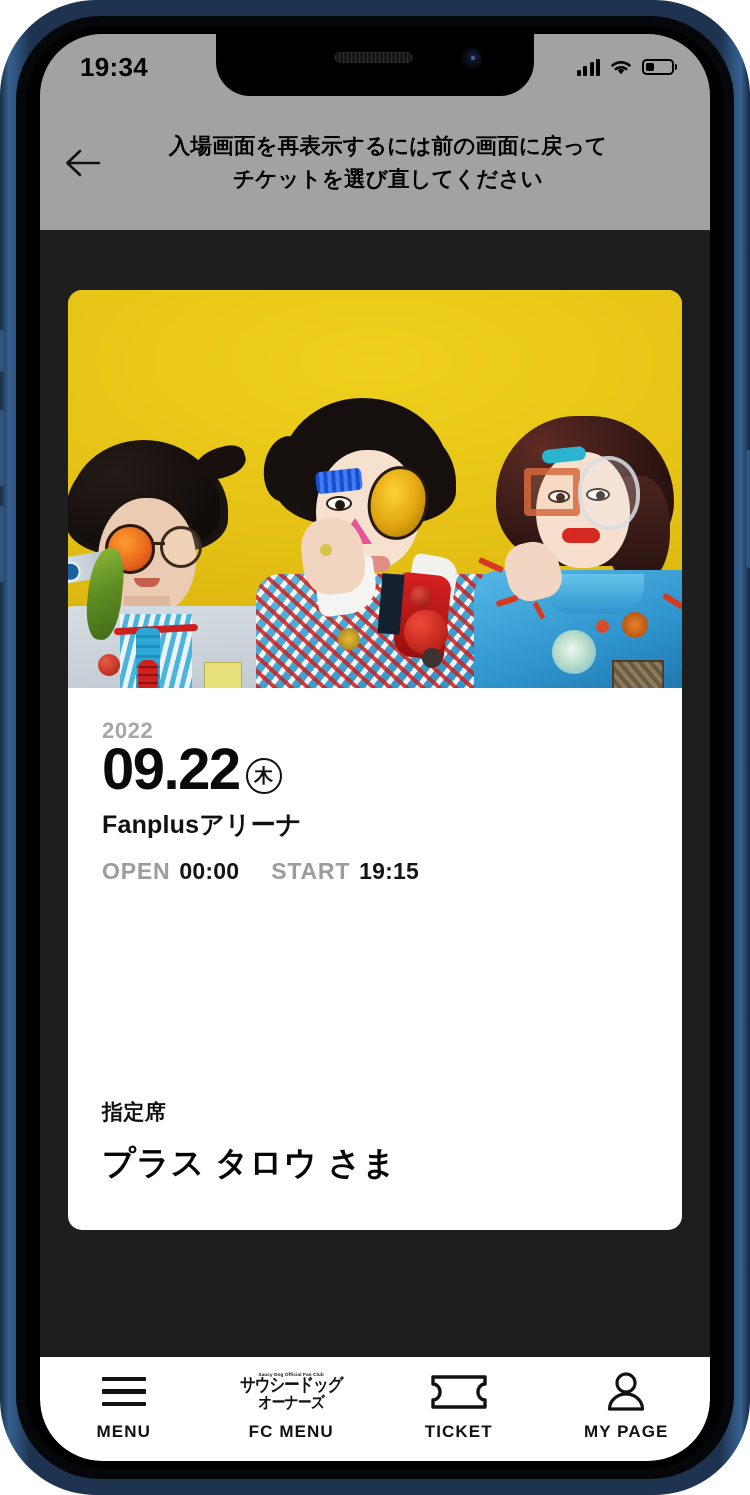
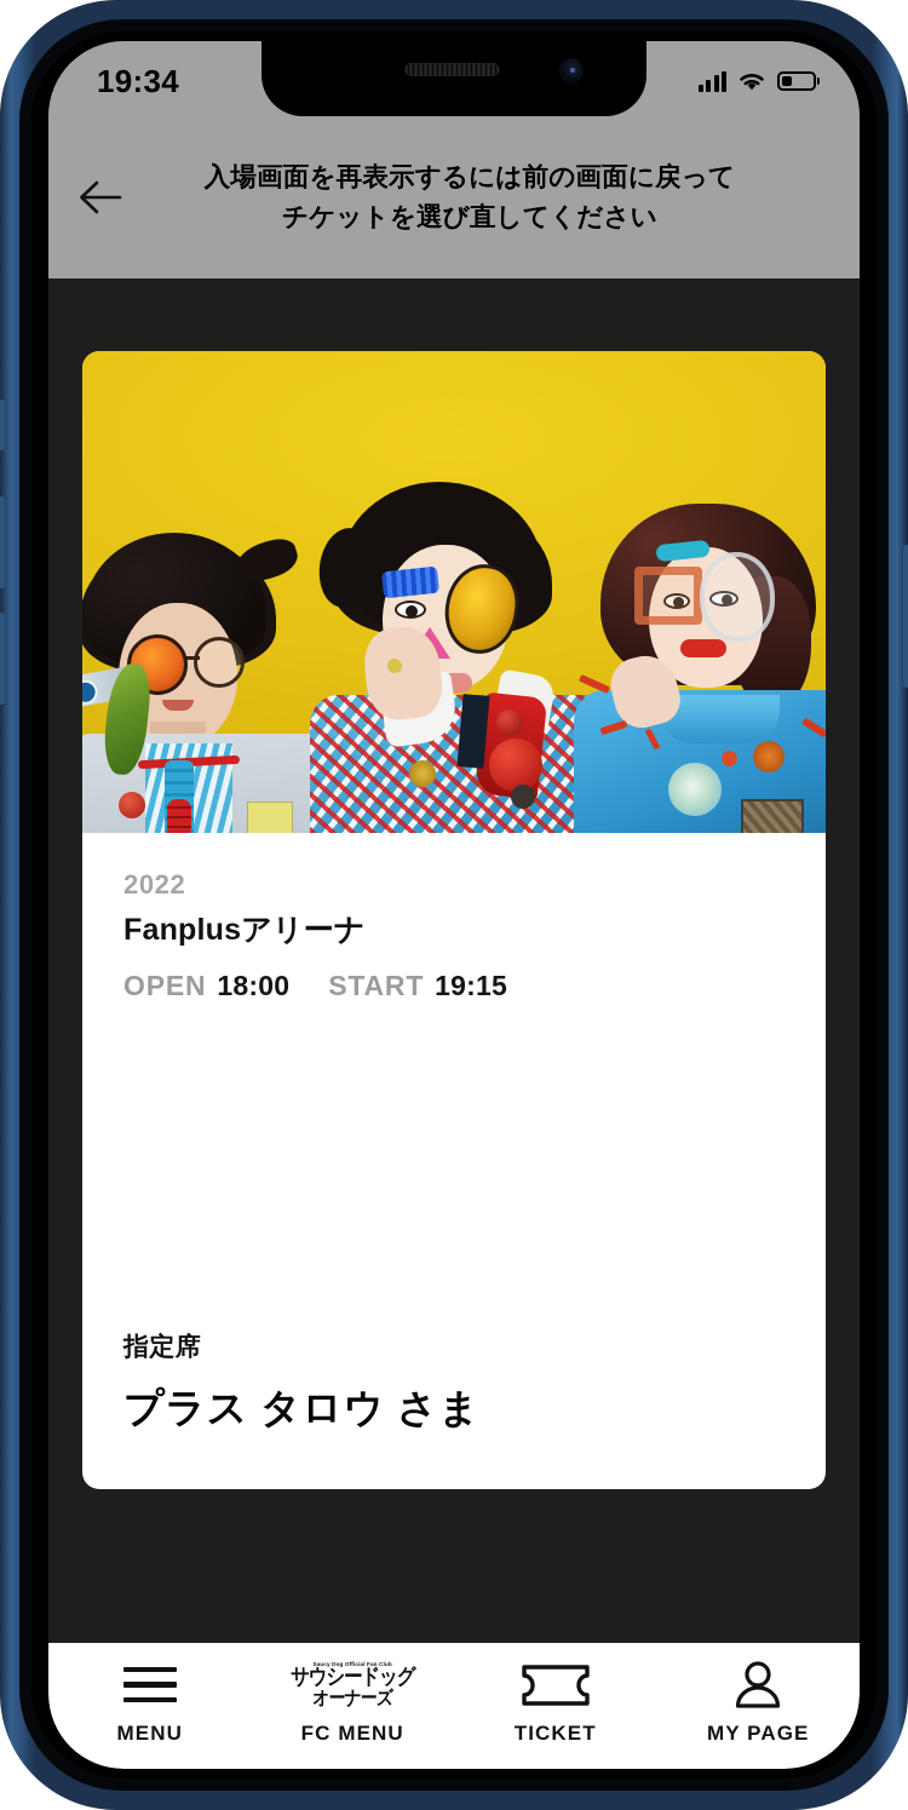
  19:34
  入場画面を再表示するには前の画面に戻って
  チケットを選び直してください
  2022
- 09.22
- 木
  Fanplusアリーナ
  OPEN
- 00:00
+ 18:00
  START
  19:15
  指定席
  プラス タロウ さま
  MENU
  サウシードッグ
  オーナーズ
  FC MENU
  TICKET
  MY PAGE
